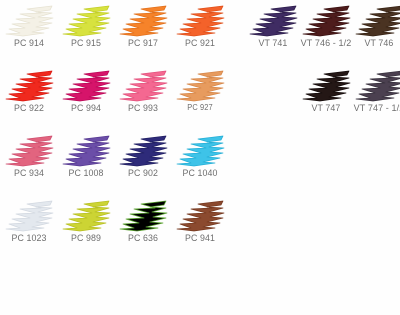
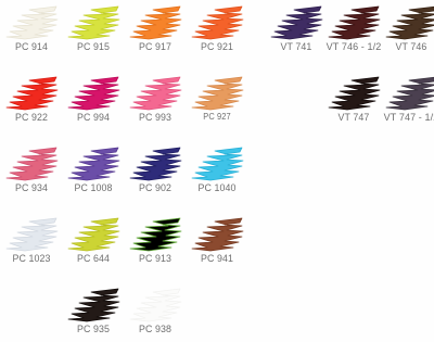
  PC 914
  PC 915
  PC 917
  PC 921
  PC 922
  PC 994
  PC 993
  PC 927
  PC 934
  PC 1008
  PC 902
  PC 1040
  PC 1023
- PC 989
+ PC 644
- PC 636
+ PC 913
  PC 941
+ PC 935
+ PC 938
  VT 741
  VT 746 - 1/2
  VT 746
  VT 747
  VT 747 - 1/
